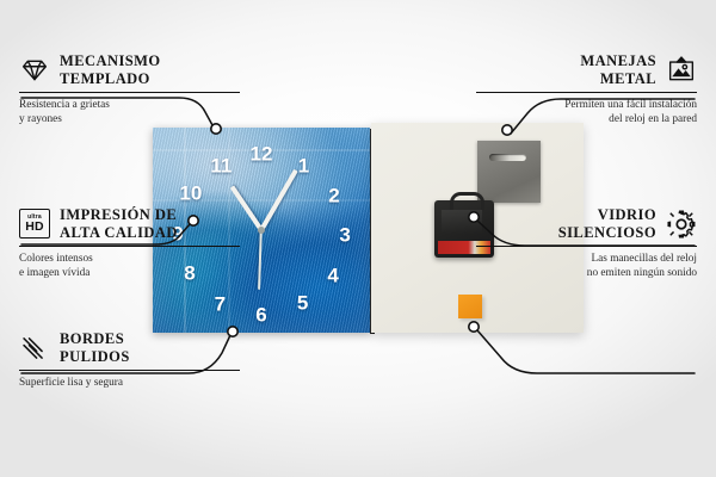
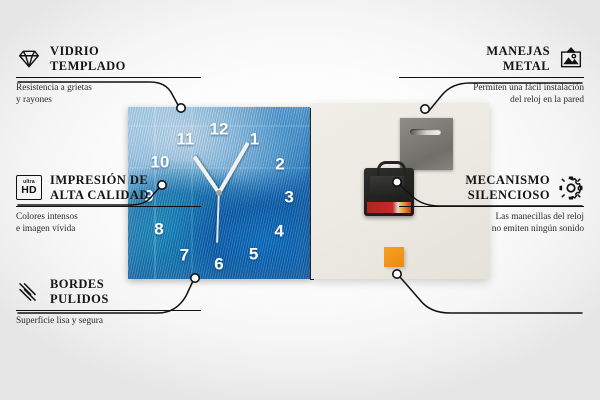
  12
  1
  2
  3
  4
  5
  6
  7
  8
  9
  10
  11
- MECANISMO
+ VIDRIO
  TEMPLADO
  Resistencia a grietas
  y rayones
  HD
  IMPRESIÓN DE
  ALTA CALIDAD
  Colores intensos
  e imagen vívida
  BORDES
  PULIDOS
  Superficie lisa y segura
  MANEJAS
  METAL
  Permiten una fácil instalación
  del reloj en la pared
- VIDRIO
+ MECANISMO
  SILENCIOSO
  Las manecillas del reloj
  no emiten ningún sonido
